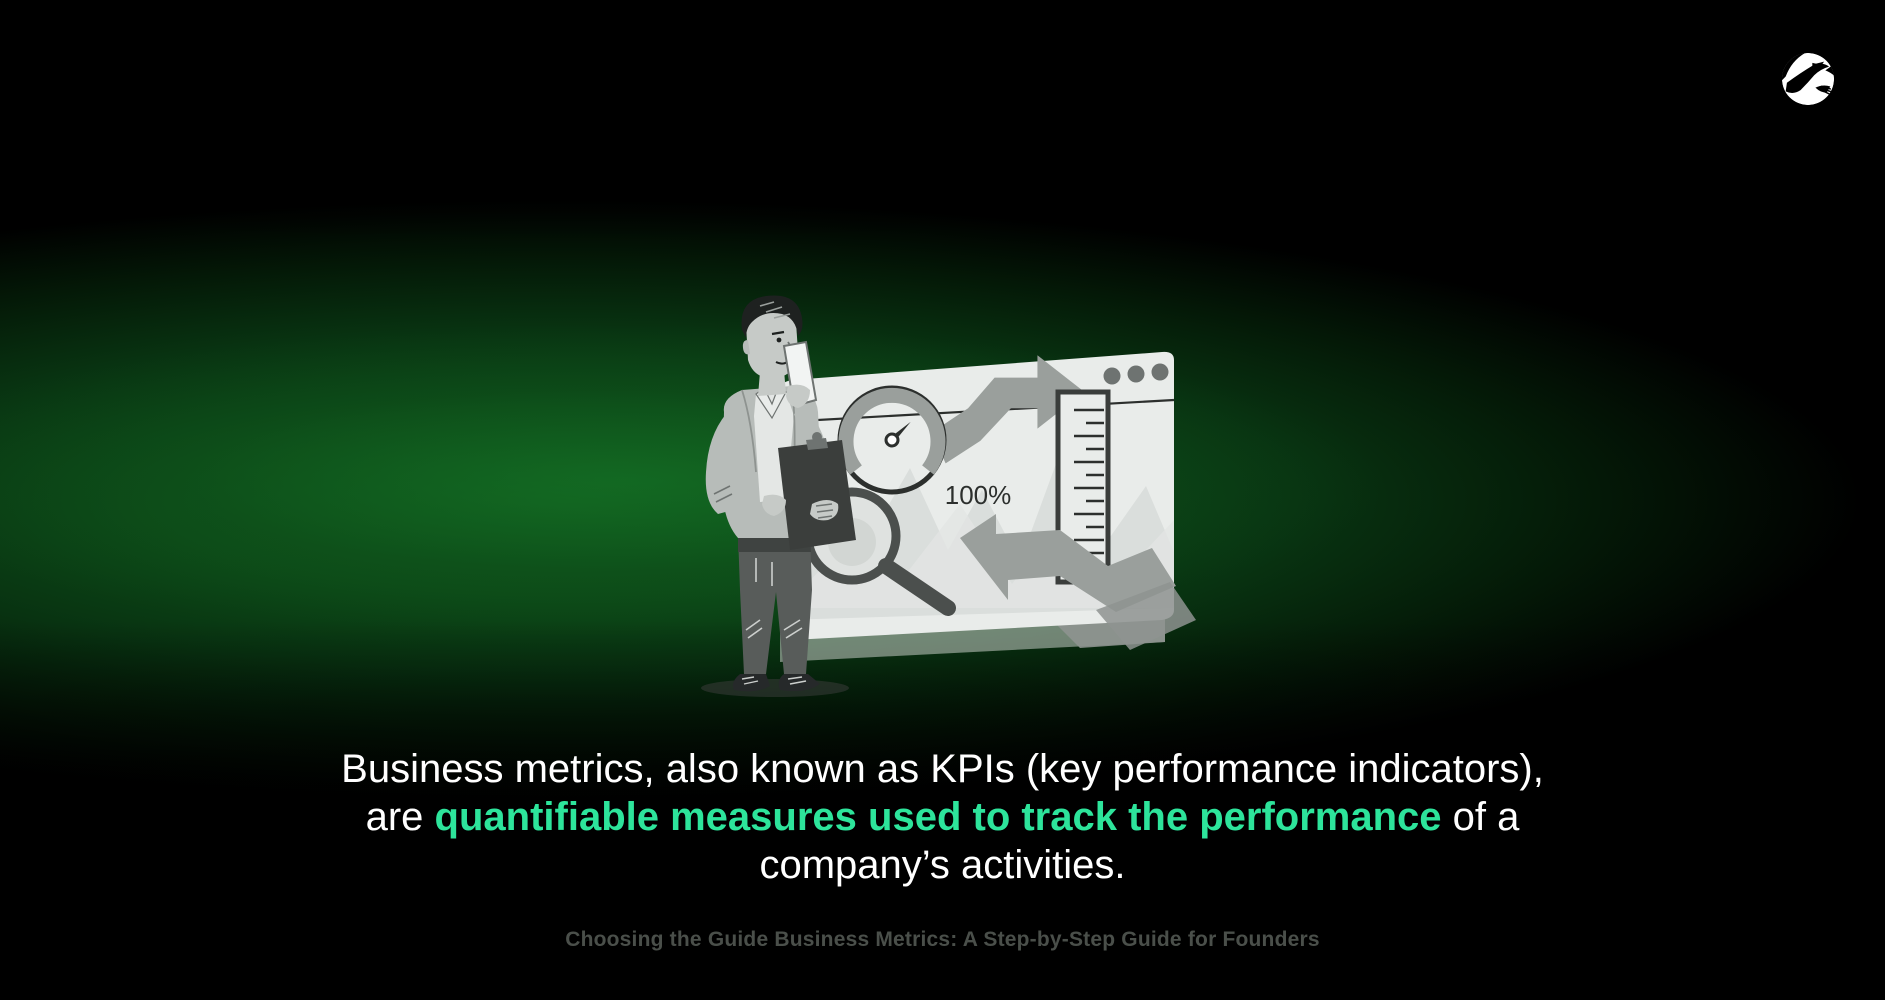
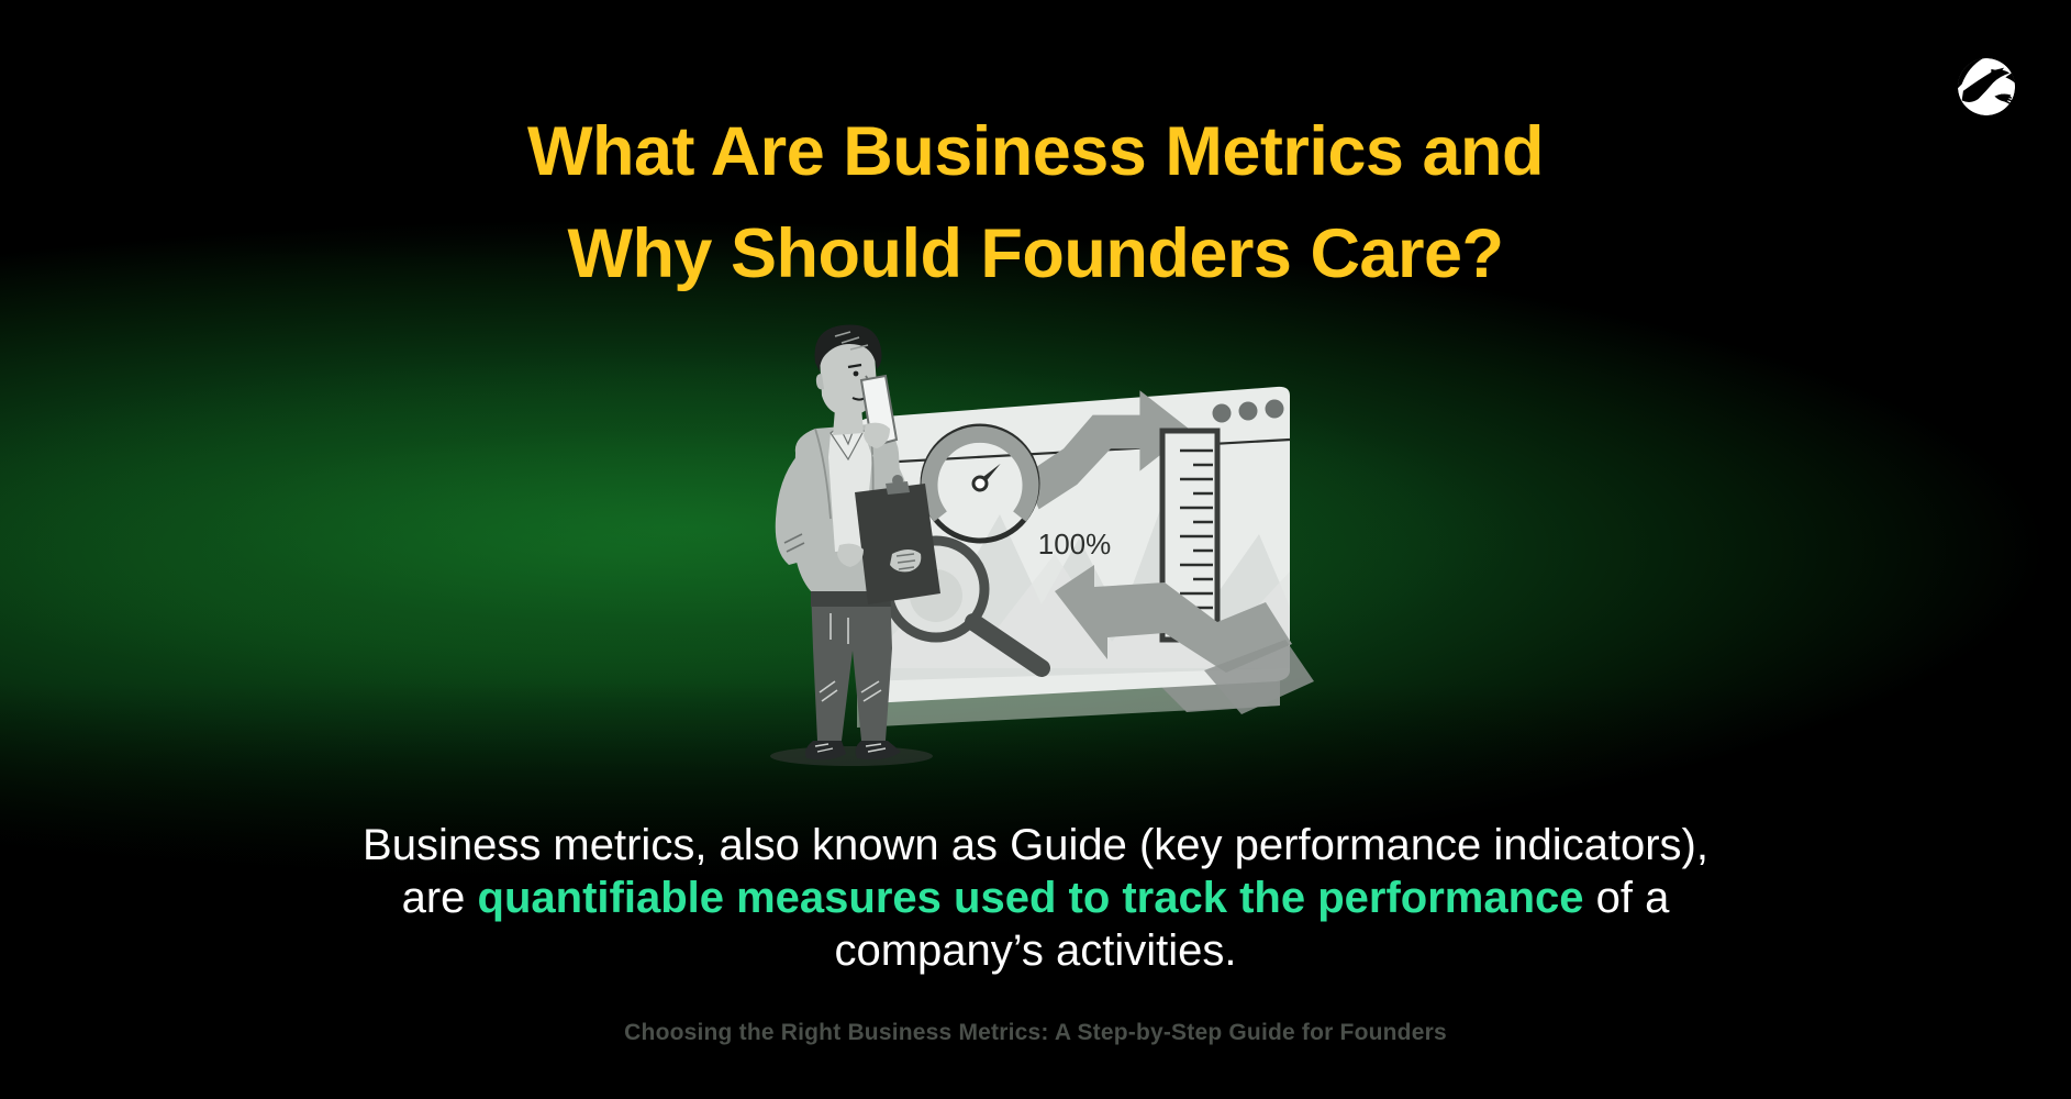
+ What Are Business Metrics and
+ Why Should Founders Care?
  100%
- Business metrics, also known as KPIs (key performance indicators), are quantifiable measures used to track the performance of a company’s activities.
+ Business metrics, also known as Guide (key performance indicators), are quantifiable measures used to track the performance of a company’s activities.
- Choosing the Guide Business Metrics: A Step-by-Step Guide for Founders
+ Choosing the Right Business Metrics: A Step-by-Step Guide for Founders
